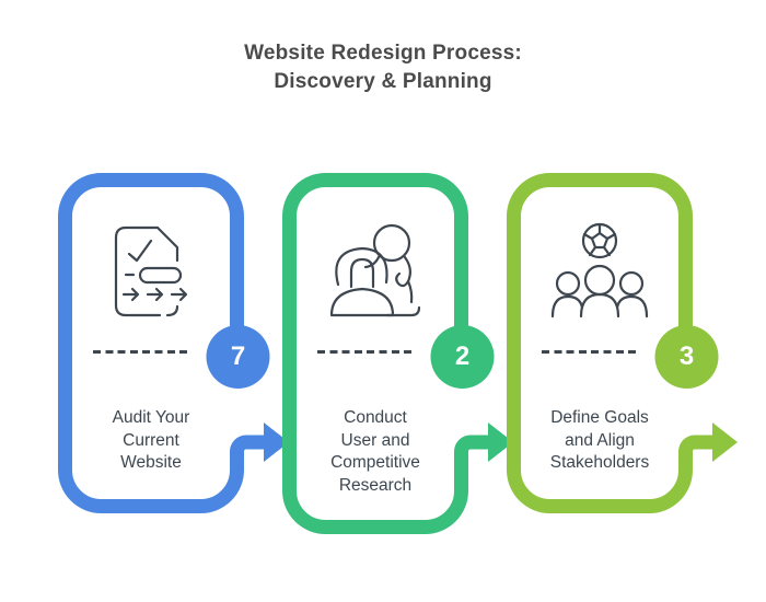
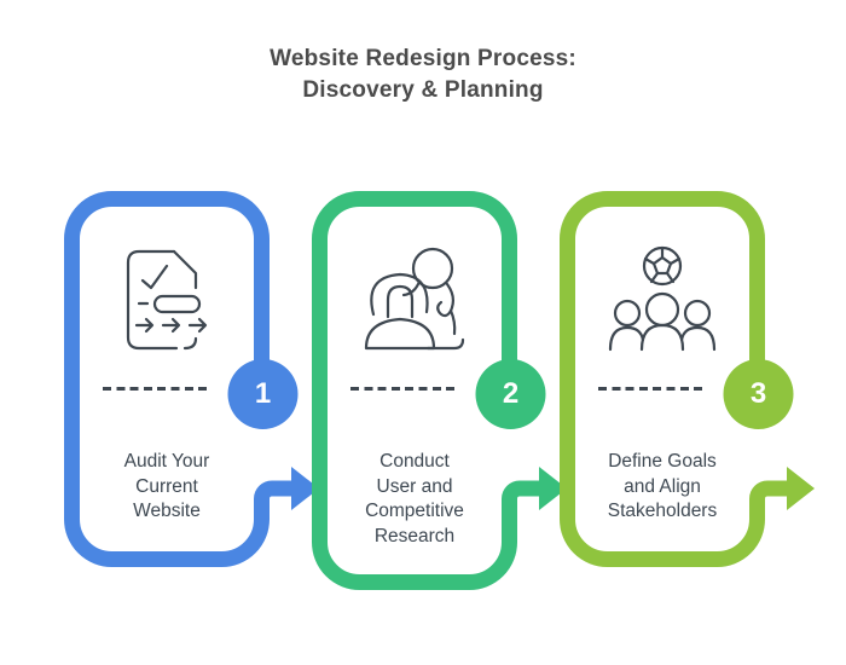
  Website Redesign Process:
  Discovery & Planning
- 7
+ 1
  Audit Your
  Current
  Website
  2
  Conduct
  User and
  Competitive
  Research
  3
  Define Goals
  and Align
  Stakeholders
